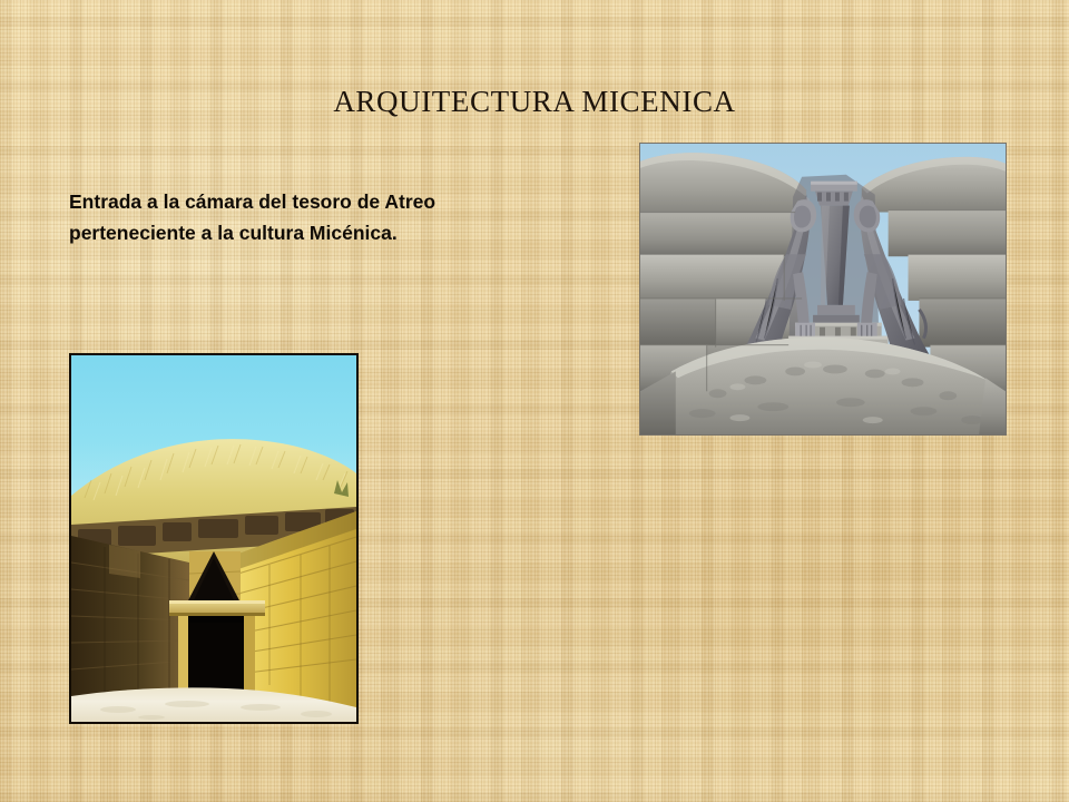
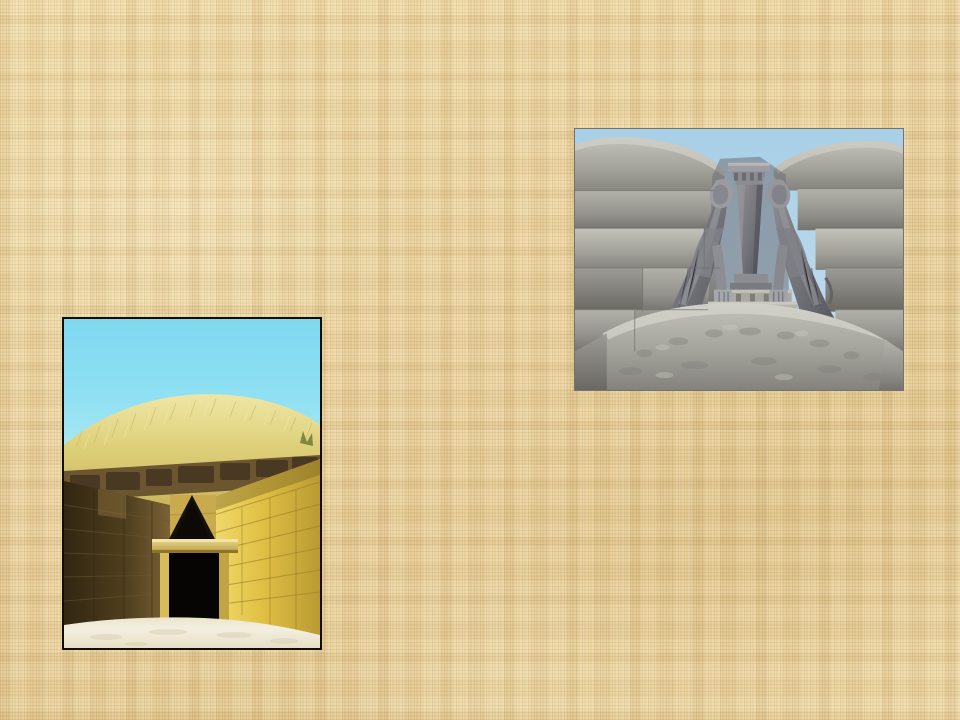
- ARQUITECTURA MICENICA
- Entrada a la cámara del tesoro de Atreo perteneciente a la cultura Micénica.
